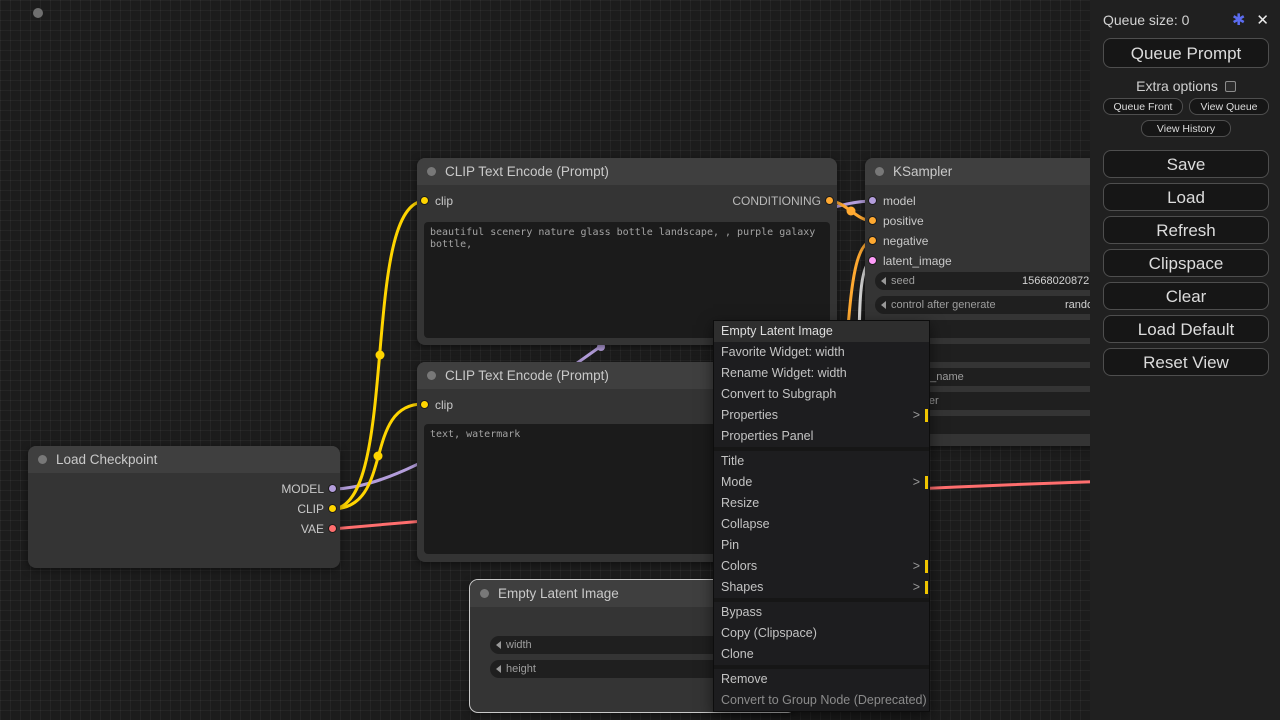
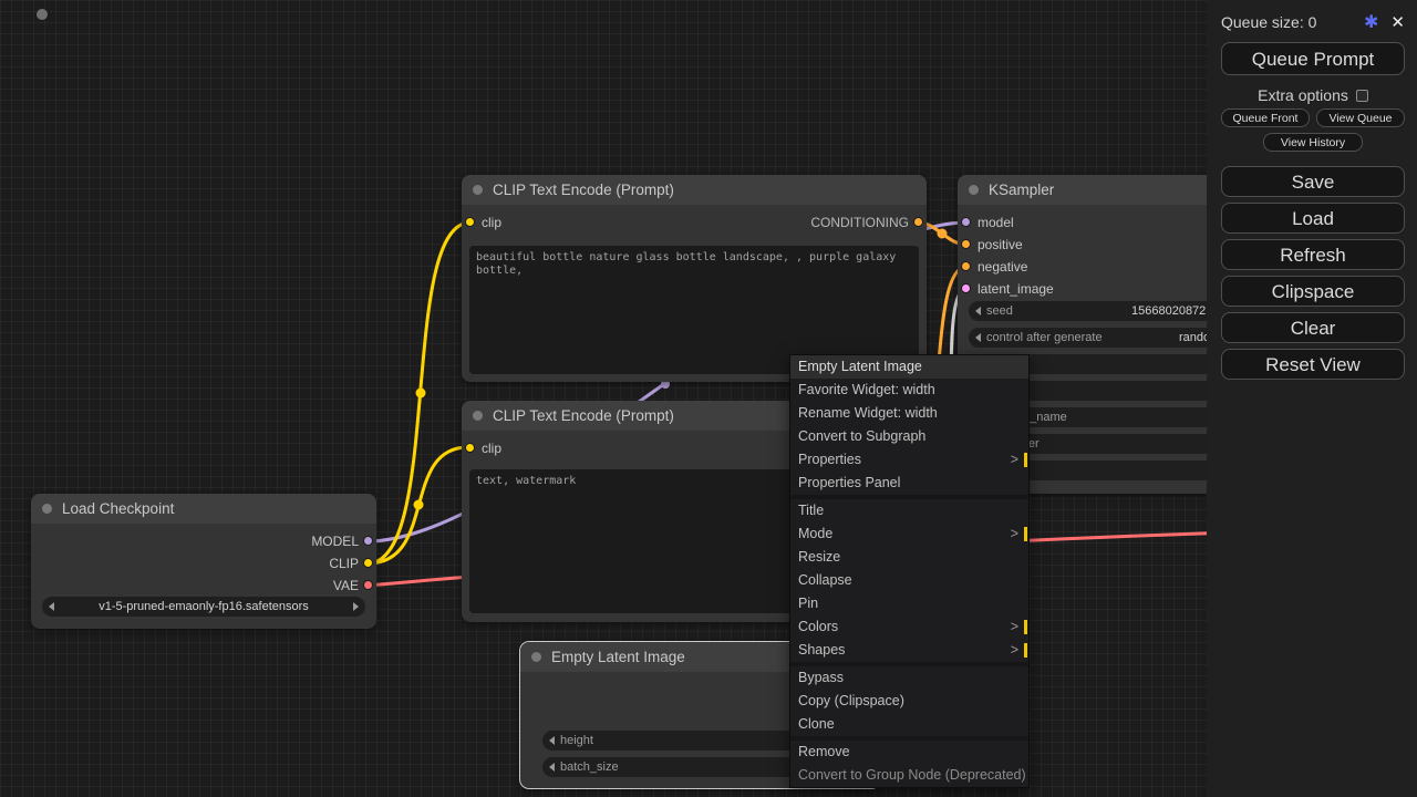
  Load Checkpoint
  MODEL
  CLIP
  VAE
+ v1-5-pruned-emaonly-fp16.safetensors
  CLIP Text Encode (Prompt)
  clip
  CONDITIONING
- beautiful scenery nature glass bottle landscape, , purple galaxy bottle,
+ beautiful bottle nature glass bottle landscape, , purple galaxy bottle,
  CLIP Text Encode (Prompt)
  clip
  text, watermark
  KSampler
  model
  positive
  negative
  latent_image
  seed
  15668020872
  control after generate
  Empty Latent Image
- width
  height
+ batch_size
  Empty Latent Image
  Favorite Widget: width
  Rename Widget: width
  Convert to Subgraph
  Properties
  >
  Properties Panel
  Title
  Mode
  >
  Resize
  Collapse
  Pin
  Colors
  >
  Shapes
  >
  Bypass
  Copy (Clipspace)
  Clone
  Remove
  Convert to Group Node (Deprecated)
  Queue size: 0
  ✱
  ✕
  Queue Prompt
  Extra options
  Queue Front
  View Queue
  View History
  Save
  Load
  Refresh
  Clipspace
  Clear
- Load Default
  Reset View
